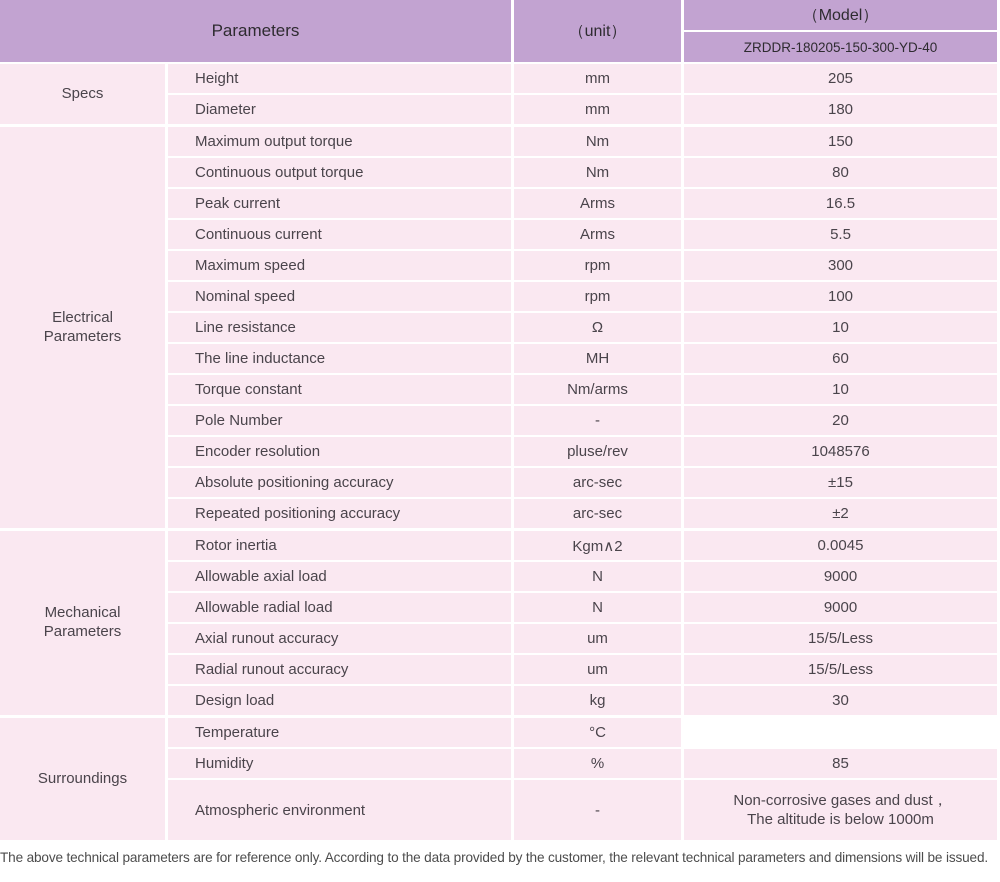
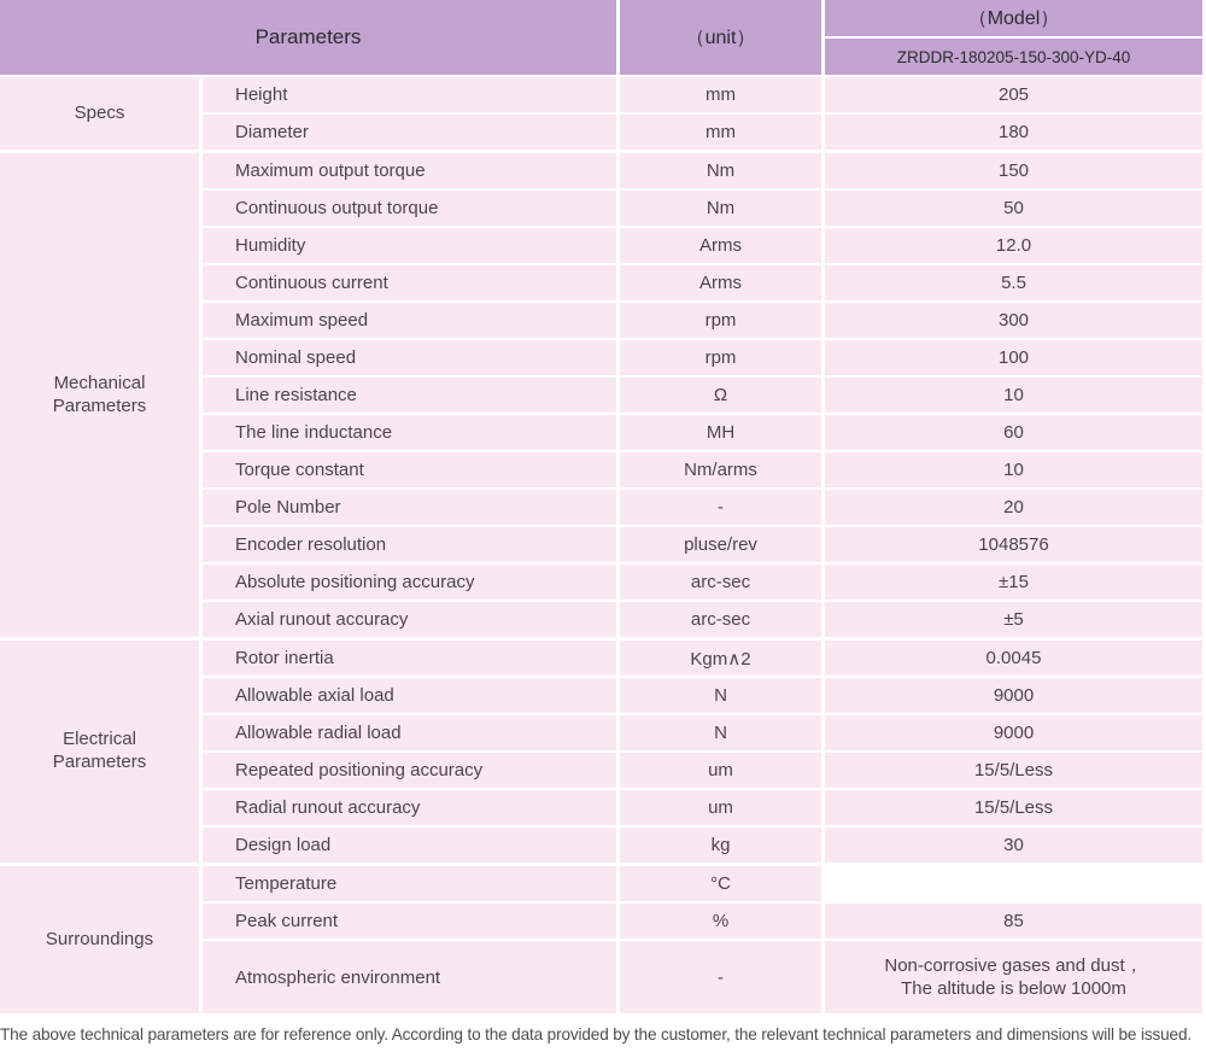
  Parameters
  （unit）
  （Model）
  ZRDDR-180205-150-300-YD-40
  Specs
  Height
  mm
  205
  Diameter
  mm
  180
- Electrical Parameters
+ Mechanical Parameters
  Maximum output torque
  Nm
  150
  Continuous output torque
  Nm
- 80
+ 50
- Peak current
+ Humidity
  Arms
- 16.5
+ 12.0
  Continuous current
  Arms
  5.5
  Maximum speed
  rpm
  300
  Nominal speed
  rpm
  100
  Line resistance
  Ω
  10
  The line inductance
  MH
  60
  Torque constant
  Nm/arms
  10
  Pole Number
  -
  20
  Encoder resolution
  pluse/rev
  1048576
  Absolute positioning accuracy
  arc-sec
  ±15
- Repeated positioning accuracy
+ Axial runout accuracy
  arc-sec
- ±2
+ ±5
- Mechanical Parameters
+ Electrical Parameters
  Rotor inertia
  Kgm∧2
  0.0045
  Allowable axial load
  N
  9000
  Allowable radial load
  N
  9000
- Axial runout accuracy
+ Repeated positioning accuracy
  um
  15/5/Less
  Radial runout accuracy
  um
  15/5/Less
  Design load
  kg
  30
  Surroundings
  Temperature
  °C
- Humidity
+ Peak current
  %
  85
  Atmospheric environment
  -
  Non-corrosive gases and dust，
  The altitude is below 1000m
  The above technical parameters are for reference only. According to the data provided by the customer, the relevant technical parameters and dimensions will be issued.
